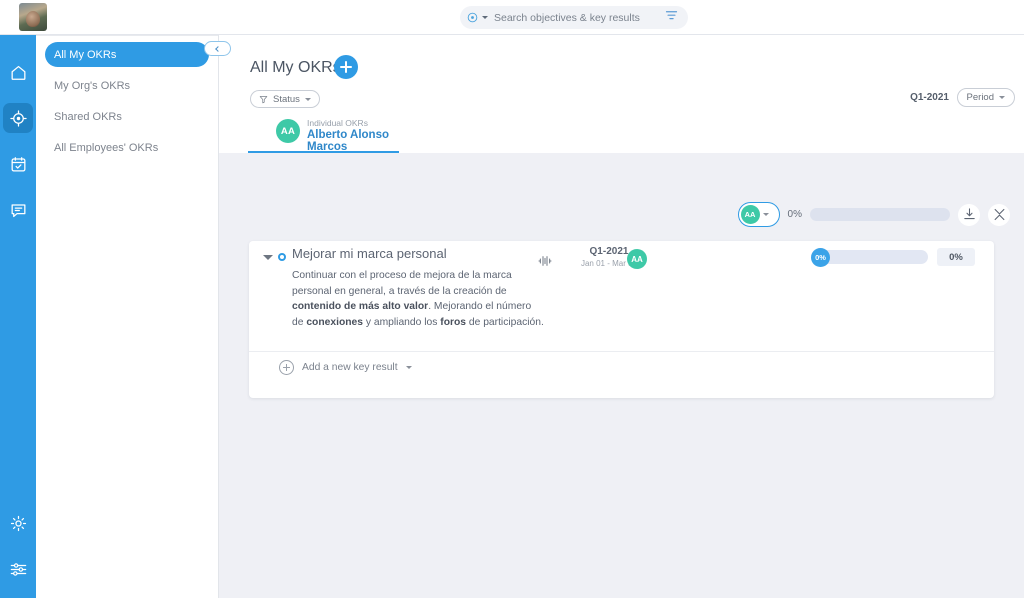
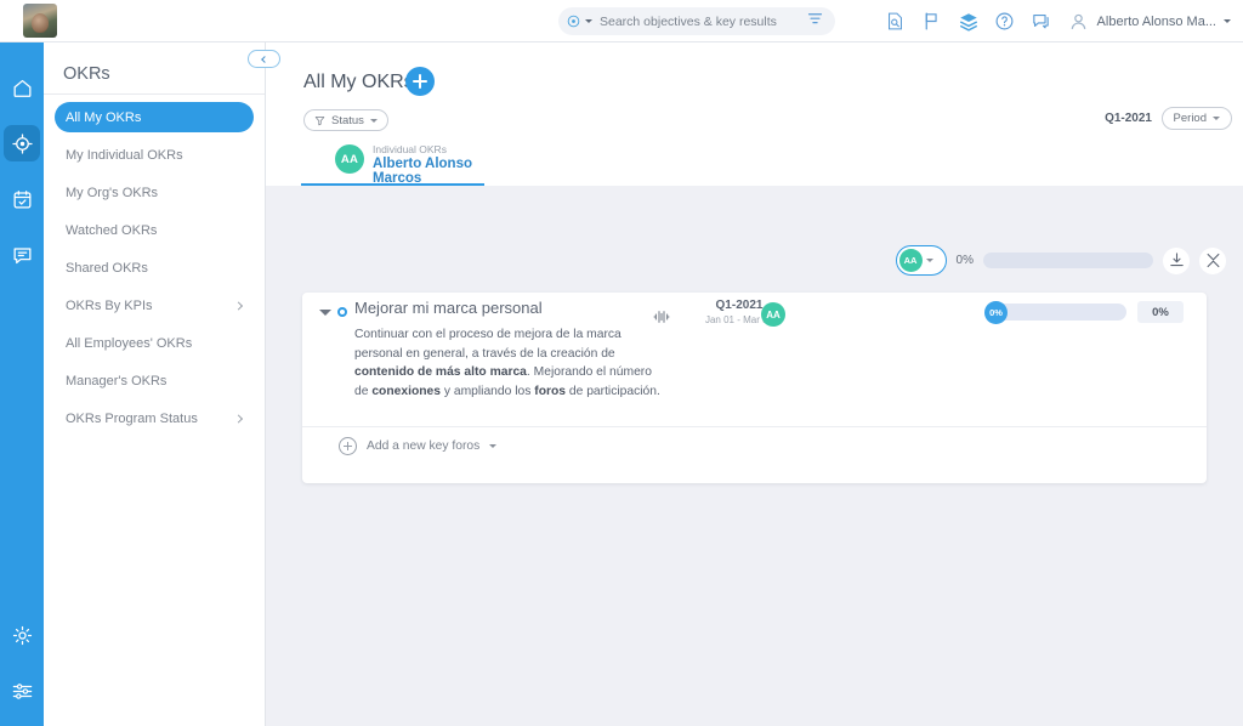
  Search objectives & key results
+ Alberto Alonso Ma...
+ OKRs
  All My OKRs
+ My Individual OKRs
  My Org's OKRs
+ Watched OKRs
  Shared OKRs
+ OKRs By KPIs
  All Employees' OKRs
+ Manager's OKRs
+ OKRs Program Status
  All My OKR
  Status
  Q1-2021
  Period
  AA
  Individual OKRs
  Alberto Alonso Marcos
  AA
  0%
  Mejorar mi marca personal
- Continuar con el proceso de mejora de la marca personal en general, a través de la creación de contenido de más alto valor. Mejorando el número de conexiones y ampliando los foros de participación.
+ Continuar con el proceso de mejora de la marca personal en general, a través de la creación de contenido de más alto marca. Mejorando el número de conexiones y ampliando los foros de participación.
  Q1-2021
  Jan 01 - Mar
  AA
  0%
  0%
- Add a new key result
+ Add a new key foros
